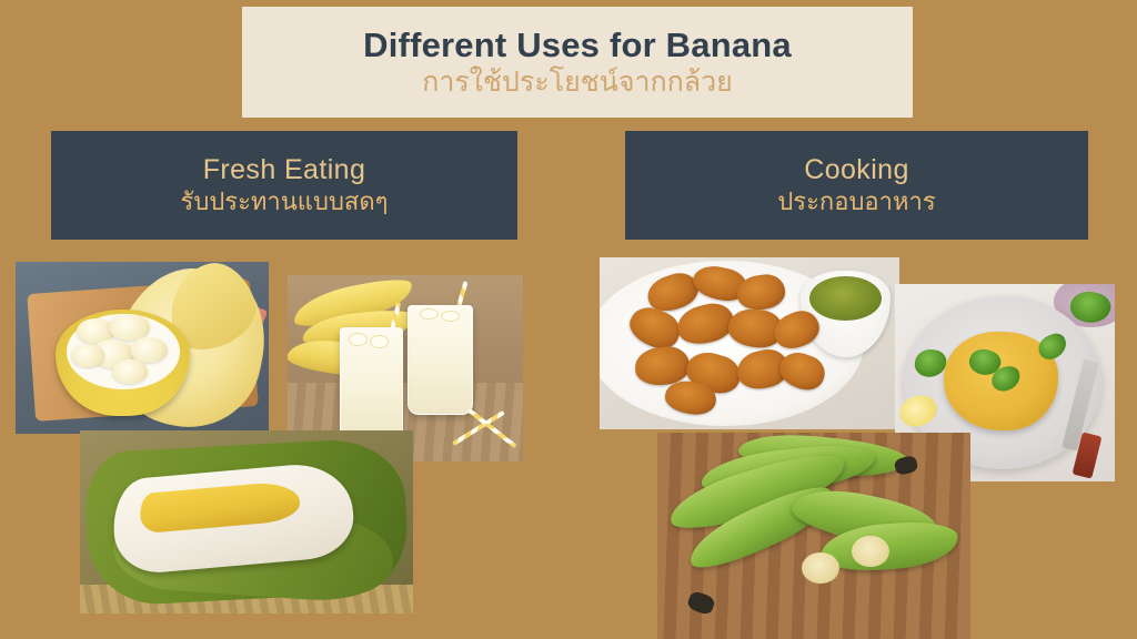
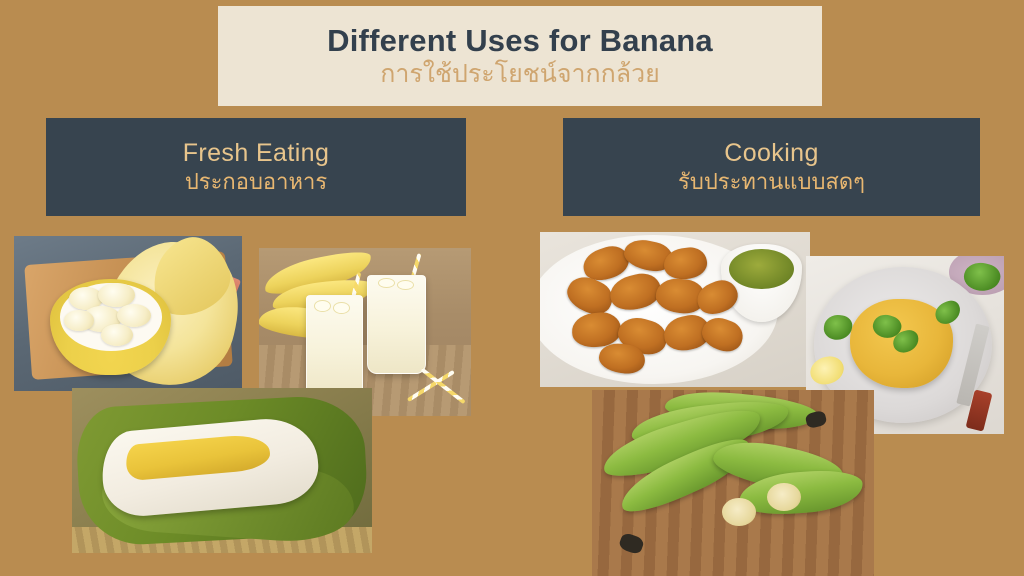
  Different Uses for Banana
  การใช้ประโยชน์จากกล้วย
  Fresh Eating
- รับประทานแบบสดๆ
+ ประกอบอาหาร
  Cooking
- ประกอบอาหาร
+ รับประทานแบบสดๆ
